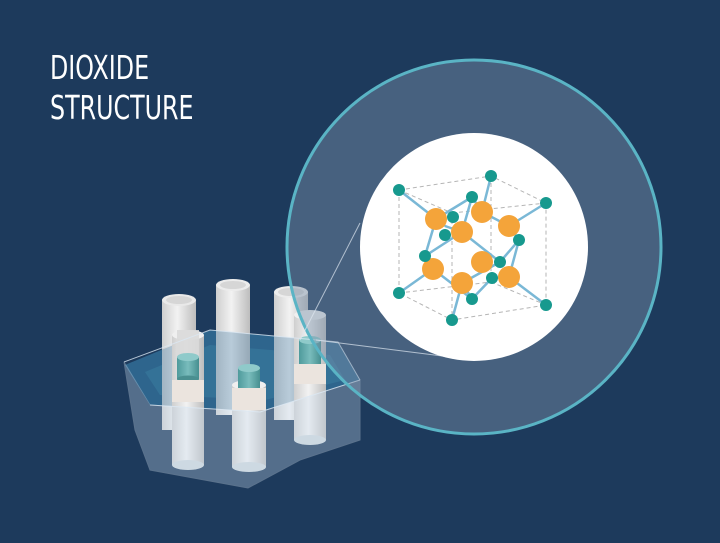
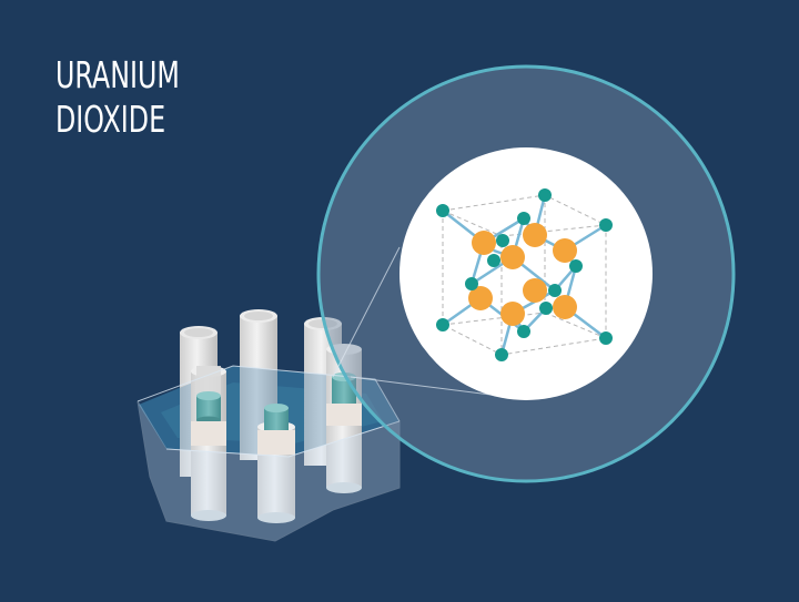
+ URANIUM
  DIOXIDE
- STRUCTURE
